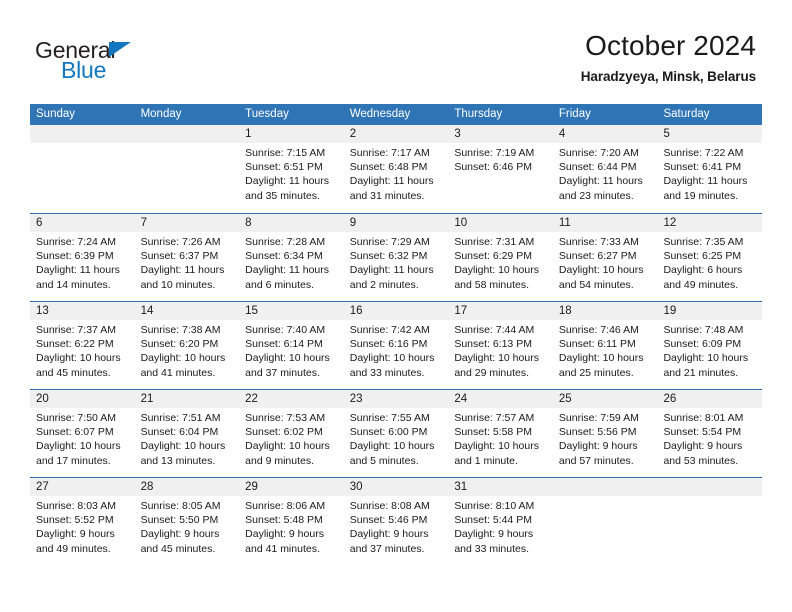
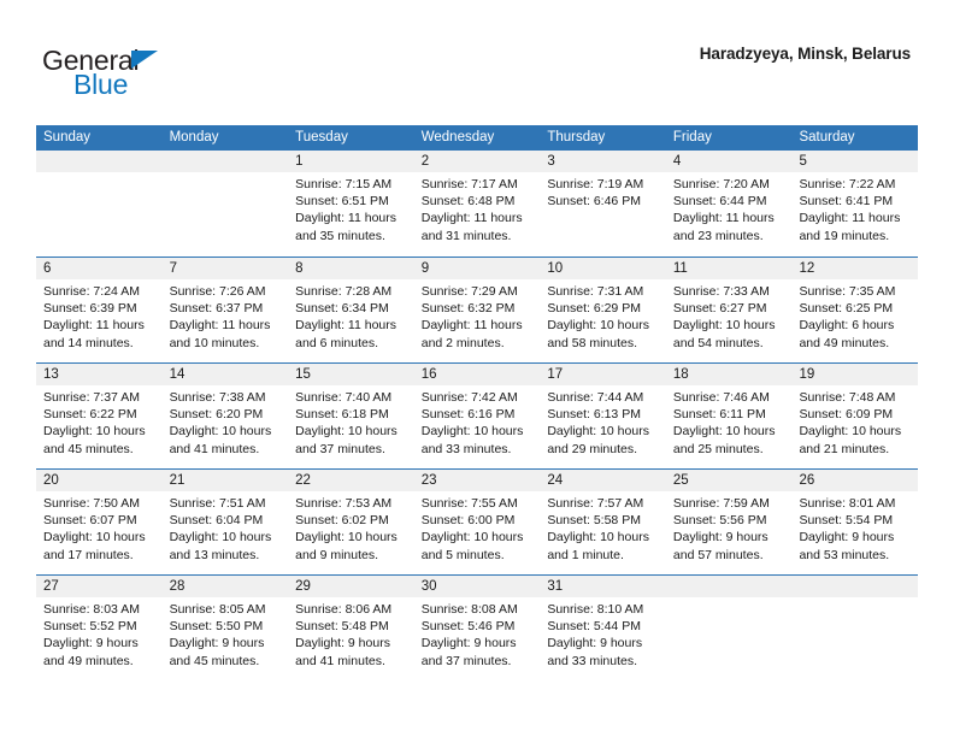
  General
  Blue
- October 2024
  Haradzyeya, Minsk, Belarus
  Sunday
  Monday
  Tuesday
  Wednesday
  Thursday
  Friday
  Saturday
  1
  Sunrise: 7:15 AM
  Sunset: 6:51 PM
  Daylight: 11 hours and 35 minutes.
  2
  Sunrise: 7:17 AM
  Sunset: 6:48 PM
  Daylight: 11 hours and 31 minutes.
  3
  Sunrise: 7:19 AM
  Sunset: 6:46 PM
  4
  Sunrise: 7:20 AM
  Sunset: 6:44 PM
  Daylight: 11 hours and 23 minutes.
  5
  Sunrise: 7:22 AM
  Sunset: 6:41 PM
  Daylight: 11 hours and 19 minutes.
  6
  Sunrise: 7:24 AM
  Sunset: 6:39 PM
  Daylight: 11 hours and 14 minutes.
  7
  Sunrise: 7:26 AM
  Sunset: 6:37 PM
  Daylight: 11 hours and 10 minutes.
  8
  Sunrise: 7:28 AM
  Sunset: 6:34 PM
  Daylight: 11 hours and 6 minutes.
  9
  Sunrise: 7:29 AM
  Sunset: 6:32 PM
  Daylight: 11 hours and 2 minutes.
  10
  Sunrise: 7:31 AM
  Sunset: 6:29 PM
  Daylight: 10 hours and 58 minutes.
  11
  Sunrise: 7:33 AM
  Sunset: 6:27 PM
  Daylight: 10 hours and 54 minutes.
  12
  Sunrise: 7:35 AM
  Sunset: 6:25 PM
  Daylight: 6 hours and 49 minutes.
  13
  Sunrise: 7:37 AM
  Sunset: 6:22 PM
  Daylight: 10 hours and 45 minutes.
  14
  Sunrise: 7:38 AM
  Sunset: 6:20 PM
  Daylight: 10 hours and 41 minutes.
  15
  Sunrise: 7:40 AM
- Sunset: 6:14 PM
+ Sunset: 6:18 PM
  Daylight: 10 hours and 37 minutes.
  16
  Sunrise: 7:42 AM
  Sunset: 6:16 PM
  Daylight: 10 hours and 33 minutes.
  17
  Sunrise: 7:44 AM
  Sunset: 6:13 PM
  Daylight: 10 hours and 29 minutes.
  18
  Sunrise: 7:46 AM
  Sunset: 6:11 PM
  Daylight: 10 hours and 25 minutes.
  19
  Sunrise: 7:48 AM
  Sunset: 6:09 PM
  Daylight: 10 hours and 21 minutes.
  20
  Sunrise: 7:50 AM
  Sunset: 6:07 PM
  Daylight: 10 hours and 17 minutes.
  21
  Sunrise: 7:51 AM
  Sunset: 6:04 PM
  Daylight: 10 hours and 13 minutes.
  22
  Sunrise: 7:53 AM
  Sunset: 6:02 PM
  Daylight: 10 hours and 9 minutes.
  23
  Sunrise: 7:55 AM
  Sunset: 6:00 PM
  Daylight: 10 hours and 5 minutes.
  24
  Sunrise: 7:57 AM
  Sunset: 5:58 PM
  Daylight: 10 hours and 1 minute.
  25
  Sunrise: 7:59 AM
  Sunset: 5:56 PM
  Daylight: 9 hours and 57 minutes.
  26
  Sunrise: 8:01 AM
  Sunset: 5:54 PM
  Daylight: 9 hours and 53 minutes.
  27
  Sunrise: 8:03 AM
  Sunset: 5:52 PM
  Daylight: 9 hours and 49 minutes.
  28
  Sunrise: 8:05 AM
  Sunset: 5:50 PM
  Daylight: 9 hours and 45 minutes.
  29
  Sunrise: 8:06 AM
  Sunset: 5:48 PM
  Daylight: 9 hours and 41 minutes.
  30
  Sunrise: 8:08 AM
  Sunset: 5:46 PM
  Daylight: 9 hours and 37 minutes.
  31
  Sunrise: 8:10 AM
  Sunset: 5:44 PM
  Daylight: 9 hours and 33 minutes.
